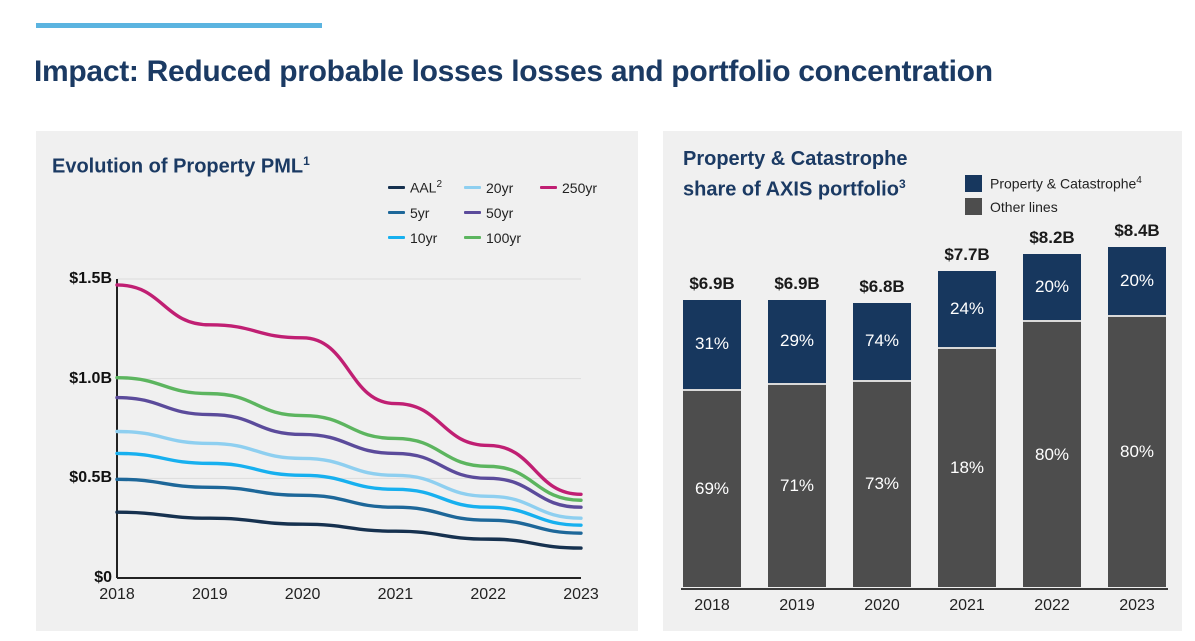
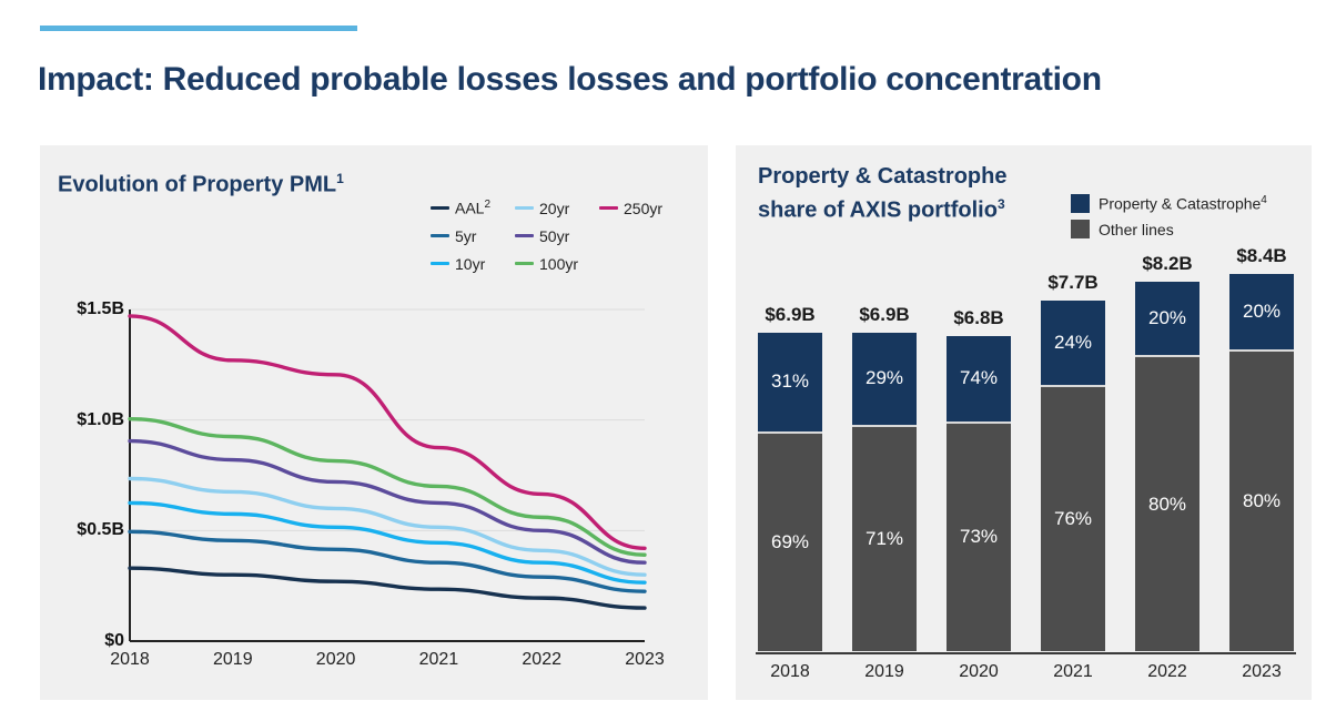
  Impact: Reduced probable losses losses and portfolio concentration
  Evolution of Property PML1
  AAL2
  20yr
  250yr
  5yr
  50yr
  10yr
  100yr
  $0
  $0.5B
  $1.0B
  $1.5B
  2018
  2019
  2020
  2021
  2022
  2023
  Property & Catastrophe
  share of AXIS portfolio3
  Property & Catastrophe4
  Other lines
  $6.9B
  31%
  69%
  $6.9B
  29%
  71%
  $6.8B
  74%
  73%
  $7.7B
  24%
- 18%
+ 76%
  $8.2B
  20%
  80%
  $8.4B
  20%
  80%
  2018
  2019
  2020
  2021
  2022
  2023
